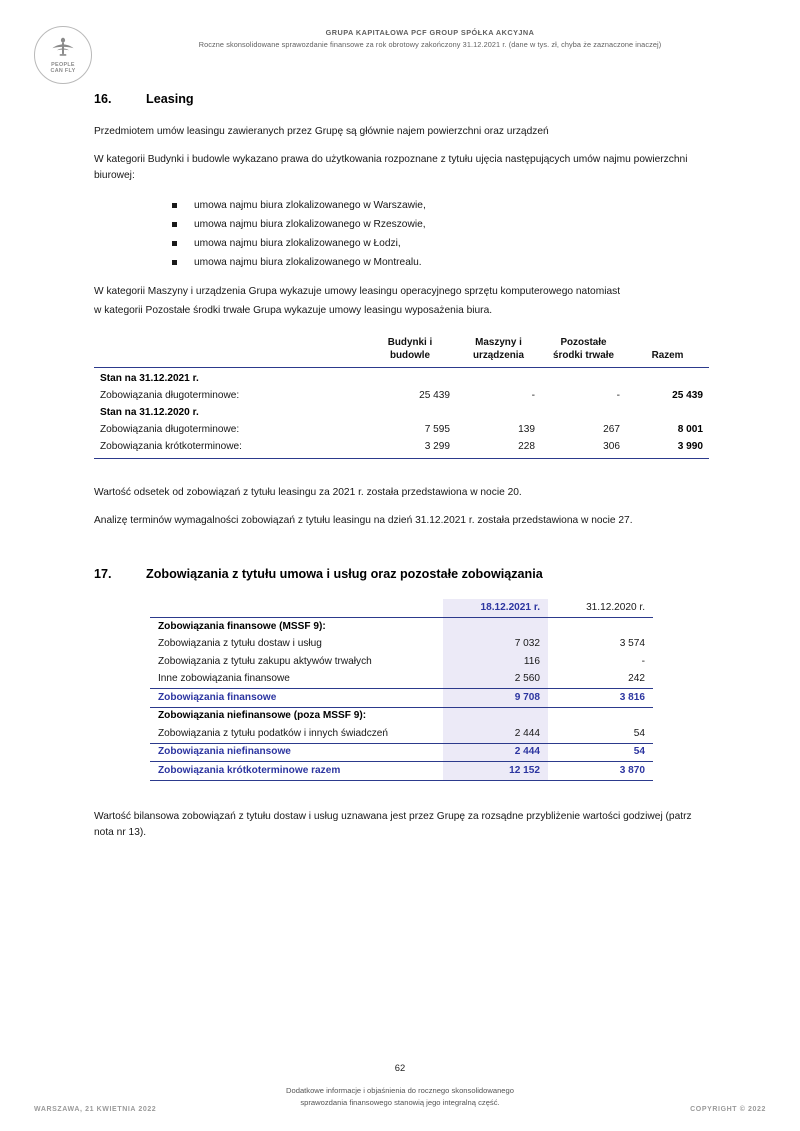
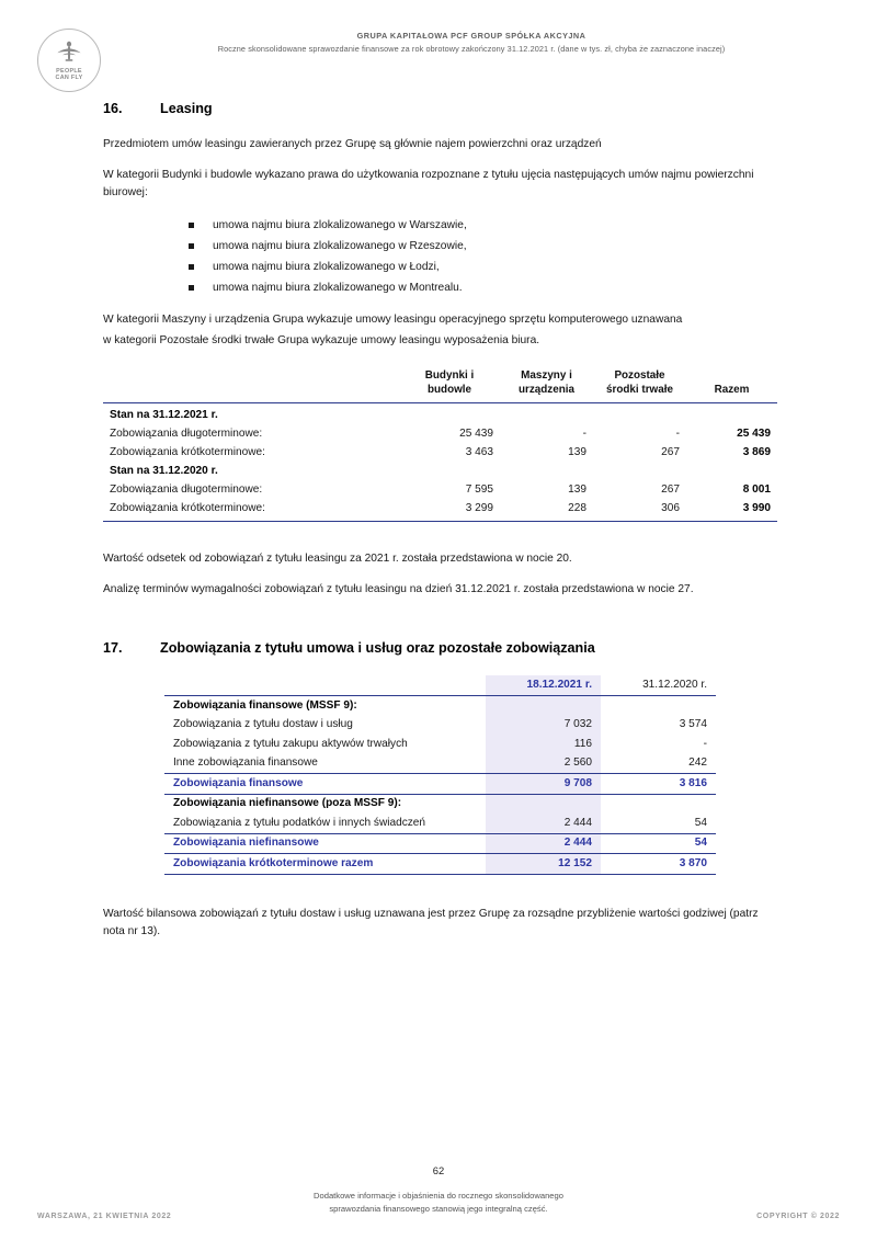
  GRUPA KAPITAŁOWA PCF GROUP SPÓŁKA AKCYJNA
  Roczne skonsolidowane sprawozdanie finansowe za rok obrotowy zakończony 31.12.2021 r. (dane w tys. zł, chyba że zaznaczone inaczej)
  16.
  Leasing
  Przedmiotem umów leasingu zawieranych przez Grupę są głównie najem powierzchni oraz urządzeń
  W kategorii Budynki i budowle wykazano prawa do użytkowania rozpoznane z tytułu ujęcia następujących umów najmu powierzchni biurowej:
  umowa najmu biura zlokalizowanego w Warszawie,
  umowa najmu biura zlokalizowanego w Rzeszowie,
  umowa najmu biura zlokalizowanego w Łodzi,
  umowa najmu biura zlokalizowanego w Montrealu.
- W kategorii Maszyny i urządzenia Grupa wykazuje umowy leasingu operacyjnego sprzętu komputerowego natomiast
+ W kategorii Maszyny i urządzenia Grupa wykazuje umowy leasingu operacyjnego sprzętu komputerowego uznawana
  w kategorii Pozostałe środki trwałe Grupa wykazuje umowy leasingu wyposażenia biura.
  	Budynki i budowle	Maszyny i urządzenia	Pozostałe środki trwałe	Razem
  Stan na 31.12.2021 r.
  Zobowiązania długoterminowe:	25 439	-	-	25 439
+ Zobowiązania krótkoterminowe:	3 463	139	267	3 869
  Stan na 31.12.2020 r.
  Zobowiązania długoterminowe:	7 595	139	267	8 001
  Zobowiązania krótkoterminowe:	3 299	228	306	3 990
  Wartość odsetek od zobowiązań z tytułu leasingu za 2021 r. została przedstawiona w nocie 20.
  Analizę terminów wymagalności zobowiązań z tytułu leasingu na dzień 31.12.2021 r. została przedstawiona w nocie 27.
  17.
  Zobowiązania z tytułu umowa i usług oraz pozostałe zobowiązania
  	18.12.2021 r.	31.12.2020 r.
  Zobowiązania finansowe (MSSF 9):
  Zobowiązania z tytułu dostaw i usług	7 032	3 574
  Zobowiązania z tytułu zakupu aktywów trwałych	116	-
  Inne zobowiązania finansowe	2 560	242
  Zobowiązania finansowe	9 708	3 816
  Zobowiązania niefinansowe (poza MSSF 9):
  Zobowiązania z tytułu podatków i innych świadczeń	2 444	54
  Zobowiązania niefinansowe	2 444	54
  Zobowiązania krótkoterminowe razem	12 152	3 870
  Wartość bilansowa zobowiązań z tytułu dostaw i usług uznawana jest przez Grupę za rozsądne przybliżenie wartości godziwej (patrz nota nr 13).
  62
  Dodatkowe informacje i objaśnienia do rocznego skonsolidowanego
  sprawozdania finansowego stanowią jego integralną część.
